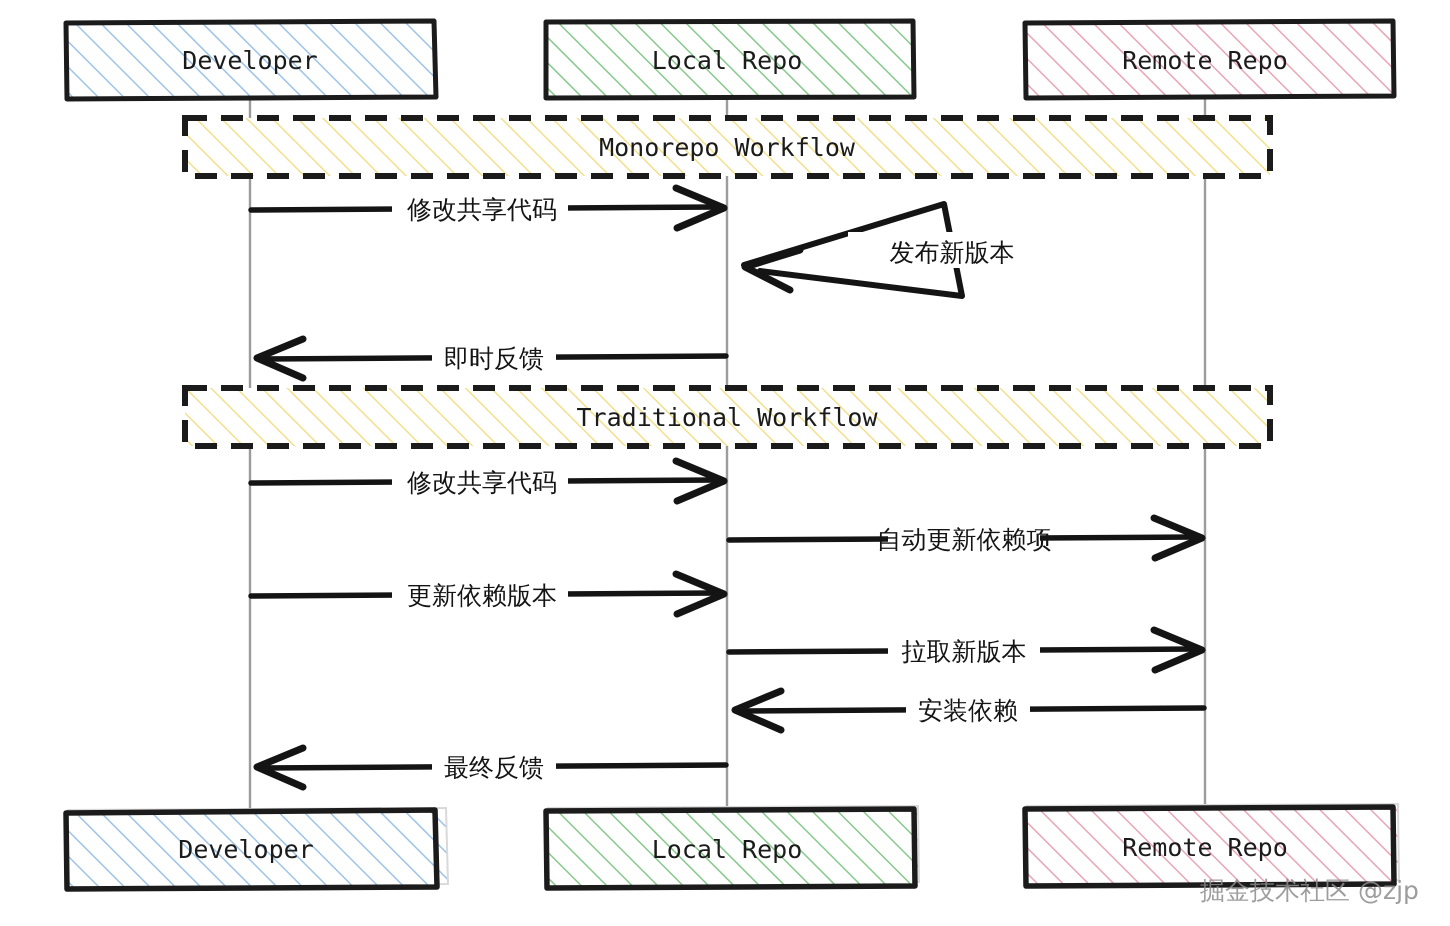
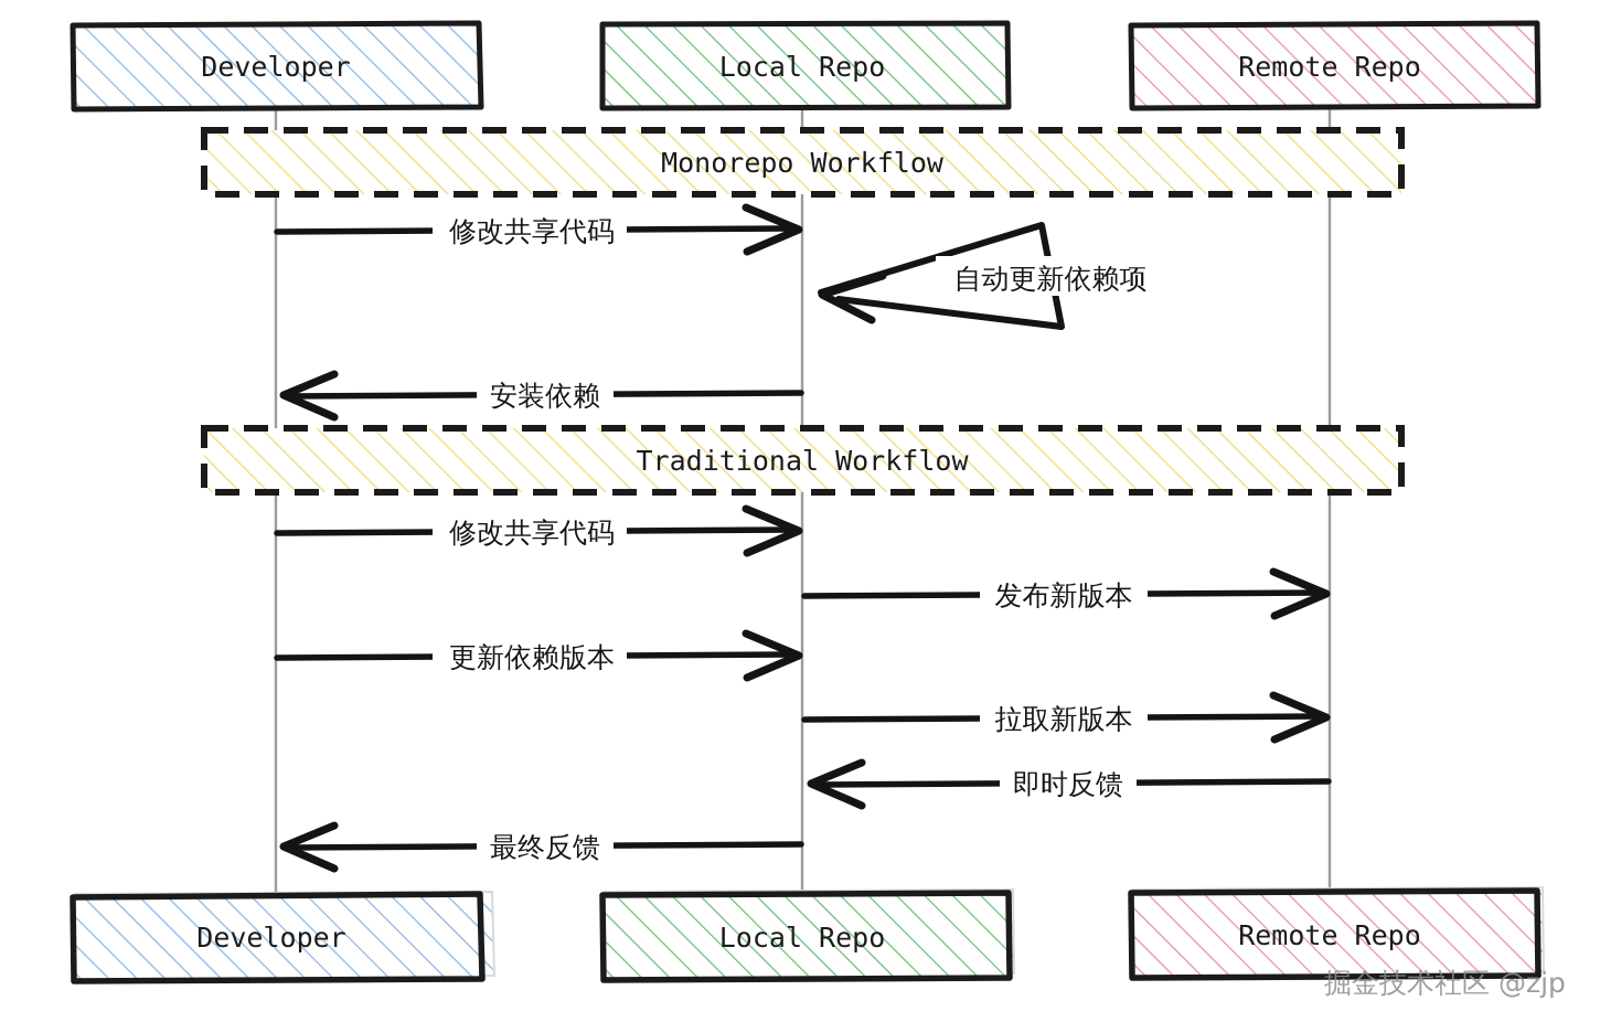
  Developer
  Local Repo
  Remote Repo
  Monorepo Workflow
  Traditional Workflow
  修改共享代码
- 发布新版本
+ 自动更新依赖项
- 即时反馈
+ 安装依赖
  修改共享代码
- 自动更新依赖项
+ 发布新版本
  更新依赖版本
  拉取新版本
- 安装依赖
+ 即时反馈
  最终反馈
  Developer
  Local Repo
  Remote Repo
  掘金技术社区 @zjp
